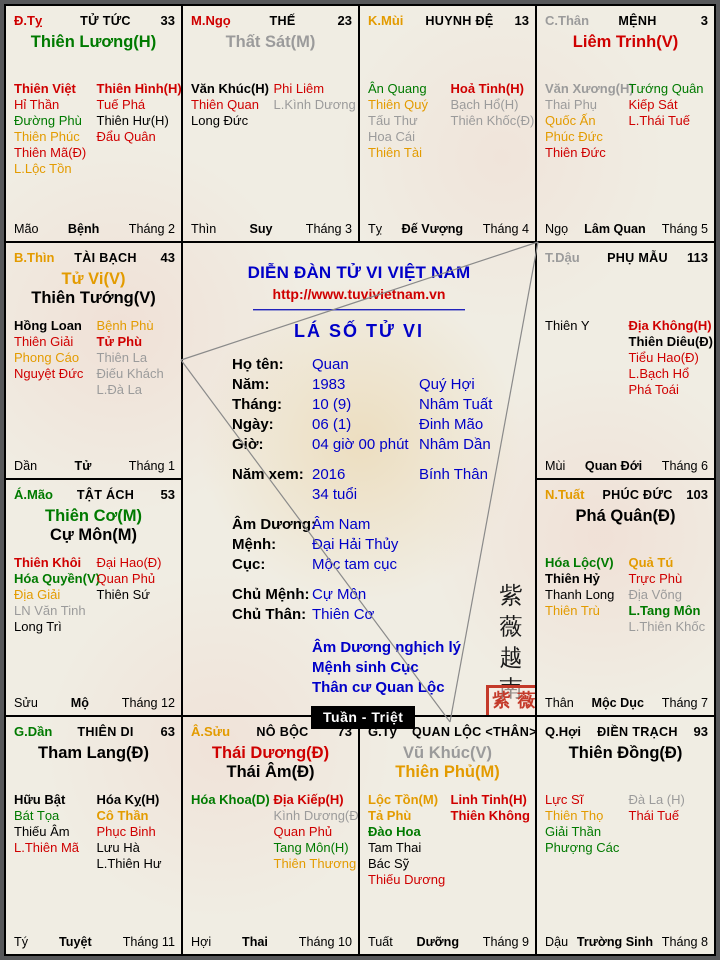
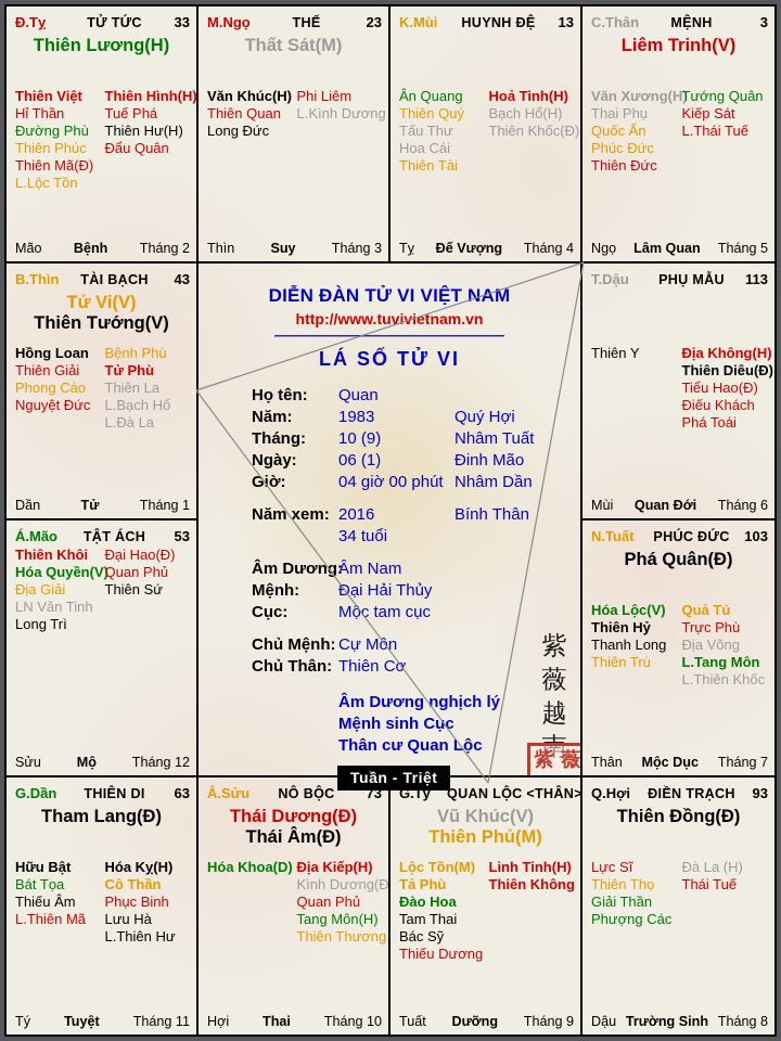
  Đ.Tỵ
  TỬ TỨC
  33
  Thiên Lương(H)
  Thiên Việt
  Hỉ Thần
  Đường Phù
  Thiên Phúc
  Thiên Mã(Đ)
  L.Lộc Tồn
  Thiên Hình(H
  Tuế Phá
  Thiên Hư(H)
  Đẩu Quân
  Mão
  Bệnh
  Tháng 2
  M.Ngọ
  THẾ
  23
  Thất Sát(M)
  Văn Khúc(H)
  Thiên Quan
  Long Đức
  Phi Liêm
  L.Kình Dương
  Thìn
  Suy
  Tháng 3
  K.Mùi
  HUYNH ĐỆ
  13
  Ân Quang
  Thiên Quý
  Tấu Thư
  Hoa Cái
  Thiên Tài
  Hoả Tinh(H)
  Bạch Hổ(H)
  Thiên Khốc(Đ)
  Tỵ
  Đế Vượng
  Tháng 4
  C.Thân
  MỆNH
  3
  Liêm Trinh(V)
  Văn Xương(H
  Thai Phụ
  Quốc Ấn
  Phúc Đức
  Thiên Đức
  Tướng Quân
  Kiếp Sát
  L.Thái Tuế
  Ngọ
  Lâm Quan
  Tháng 5
  B.Thìn
  TÀI BẠCH
  43
  Tử Vi(V)
  Thiên Tướng(V)
  Hồng Loan
  Thiên Giải
  Phong Cáo
  Nguyệt Đức
  Bệnh Phù
  Tử Phù
  Thiên La
- Điếu Khách
+ L.Bạch Hổ
  L.Đà La
  Dần
  Tử
  Tháng 1
  T.Dậu
  PHỤ MẪU
  113
  Thiên Y
  Địa Không(H)
  Thiên Diêu(Đ)
  Tiểu Hao(Đ)
- L.Bạch Hổ
+ Điếu Khách
  Phá Toái
  Mùi
  Quan Đới
  Tháng 6
  Á.Mão
  TẬT ÁCH
  53
- Thiên Cơ(M)
- Cự Môn(M)
  Thiên Khôi
  Hóa Quyền(V
  Địa Giải
  LN Văn Tinh
  Long Trì
  Đại Hao(Đ)
  Quan Phủ
  Thiên Sứ
  Sửu
  Mộ
  Tháng 12
  N.Tuất
  PHÚC ĐỨC
  103
  Phá Quân(Đ)
  Hóa Lộc(V)
  Thiên Hỷ
  Thanh Long
  Thiên Trù
  Quả Tú
  Trực Phù
  Địa Võng
  L.Tang Môn
  L.Thiên Khốc
  Thân
  Mộc Dục
  Tháng 7
  G.Dần
  THIÊN DI
  63
  Tham Lang(Đ)
  Hữu Bật
  Bát Tọa
  Thiếu Âm
  L.Thiên Mã
  Hóa Kỵ(H)
  Cô Thần
  Phục Binh
  Lưu Hà
  L.Thiên Hư
  Tý
  Tuyệt
  Tháng 11
  Â.Sửu
  NÔ BỘC
  73
  Thái Dương(Đ)
  Thái Âm(Đ)
  Hóa Khoa(D)
  Địa Kiếp(H)
  Kình Dương(Đ
  Quan Phủ
  Tang Môn(H)
  Thiên Thương
  Hợi
  Thai
  Tháng 10
  G.Tý
  QUAN LỘC <THÂN>
  Vũ Khúc(V)
  Thiên Phủ(M)
  Lộc Tồn(M)
  Tả Phù
  Đào Hoa
  Tam Thai
  Bác Sỹ
  Thiếu Dương
  Linh Tinh(H)
  Thiên Không
  Tuất
  Dưỡng
  Tháng 9
  Q.Hợi
  ĐIỀN TRẠCH
  93
  Thiên Đồng(Đ)
  Lực Sĩ
  Thiên Thọ
  Giải Thần
  Phượng Các
  Đà La (H)
  Thái Tuế
  Dậu
  Trường Sinh
  Tháng 8
  DIỄN ĐÀN TỬ VI VIỆT NAM
  http://www.tuvivetnam.vn
  LÁ SỐ TỬ VI
  Họ tên:
  Quan
  Năm:
  1983
  Quý Hợi
  Tháng:
  10 (9)
  Nhâm Tuất
  Ngày:
  06 (1)
  Đinh Mão
  Giờ:
  04 giờ 00 phút
  Nhâm Dần
  Năm xem:
  2016
  Bính Thân
  34 tuổi
  Âm Dương:
  Âm Nam
  Mệnh:
  ại Hải Thủy
  Cục:
  Mộc tam cục
  Chủ Mệnh:
  Cự Môn
  Chủ Thân:
  Thiên C
  Âm Dương nghịch lý
  Mệnh sinh Cục
  Thân cư Quan Lộc
  紫
  薇
  越
  南
  紫
  薇
  Tuần - Triệt
